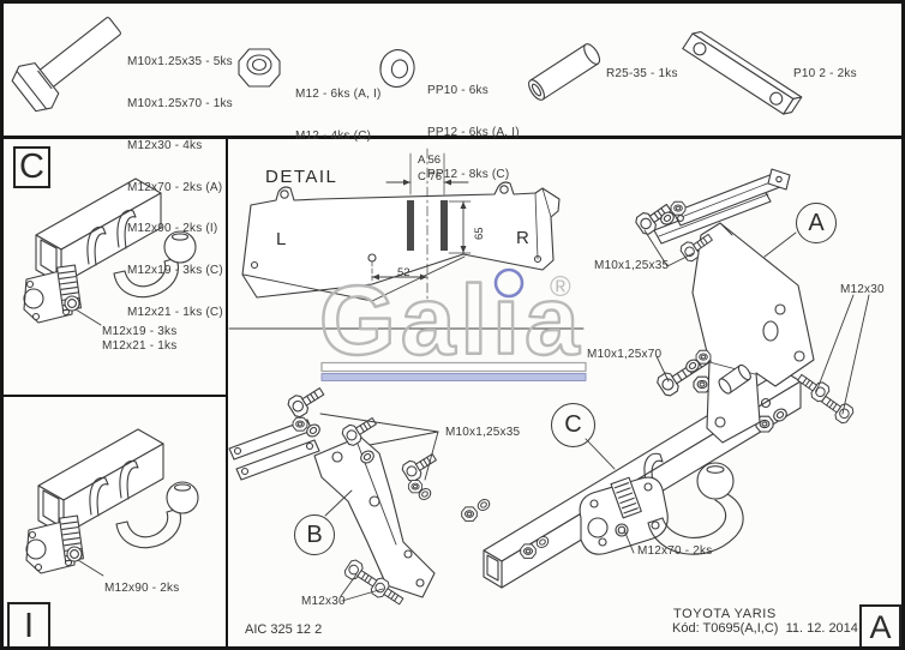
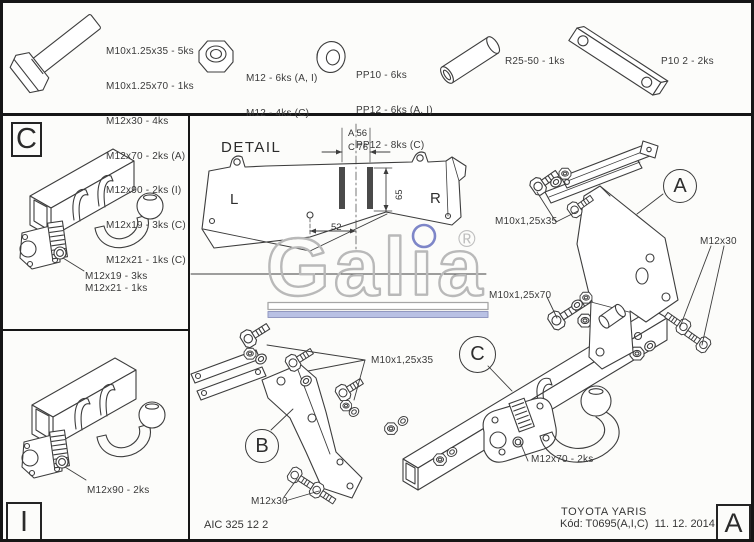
  Galia
  ®
  M10x1.25x35 - 5ks
  M10x1.25x70 - 1ks
  M12x30 - 4ks
  M12x70 - 2ks (A)
  M12x90 - 2ks (I)
  M12x19 - 3ks (C)
  M12x21 - 1ks (C)
  M12 - 6ks (A, I)
  M12 - 4ks (C)
  PP10 - 6ks
  PP12 - 6ks (A, I)
  PP12 - 8ks (C)
- R25-35 - 1ks
+ R25-50 - 1ks
  P10 2 - 2ks
  C
  M12x19 - 3ks
  M12x21 - 1ks
  I
  M12x90 - 2ks
  DETAIL
  A 56
  C 76
  52
  L
  R
  A
  B
  C
  M10x1,25x35
  M12x30
  M10x1,25x70
  M10x1,25x35
  M12x30
  M12x70 - 2ks
  AIC 325 12 2
  TOYOTA YARIS
  Kód: T0695(A,I,C) 11. 12. 2014
  A
